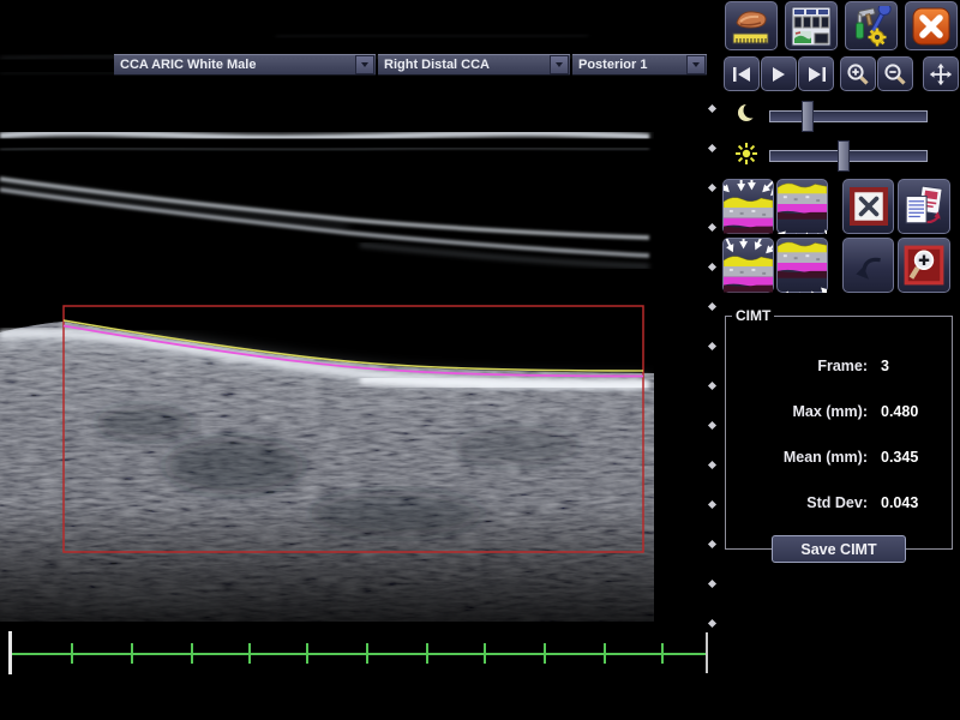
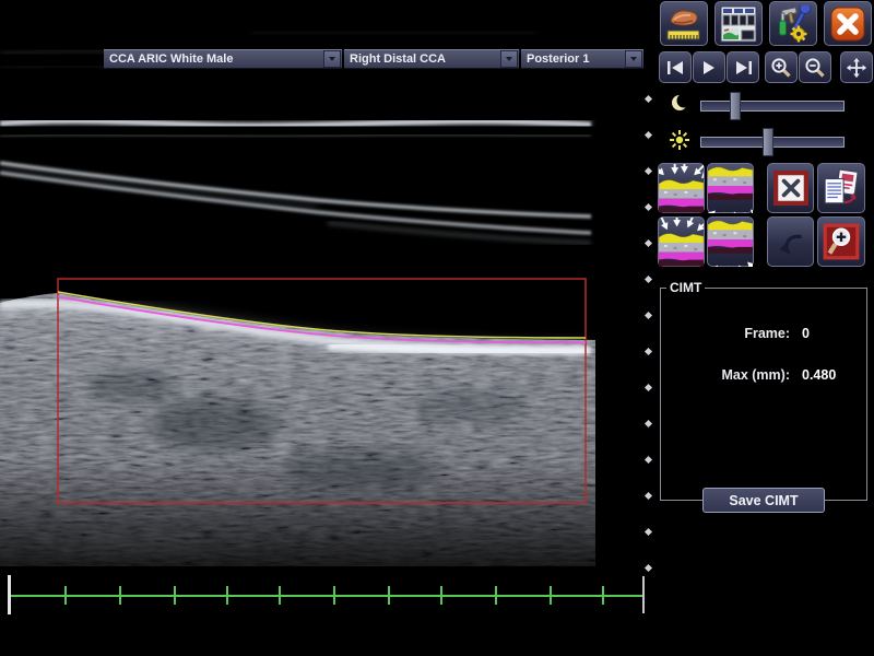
  CCA ARIC White Male
  Right Distal CCA
  Posterior 1
  CIMT
- Frame: 3
+ Frame: 0
  Max (mm): 0.480
- Mean (mm): 0.345
- Std Dev: 0.043
  Save CIMT
